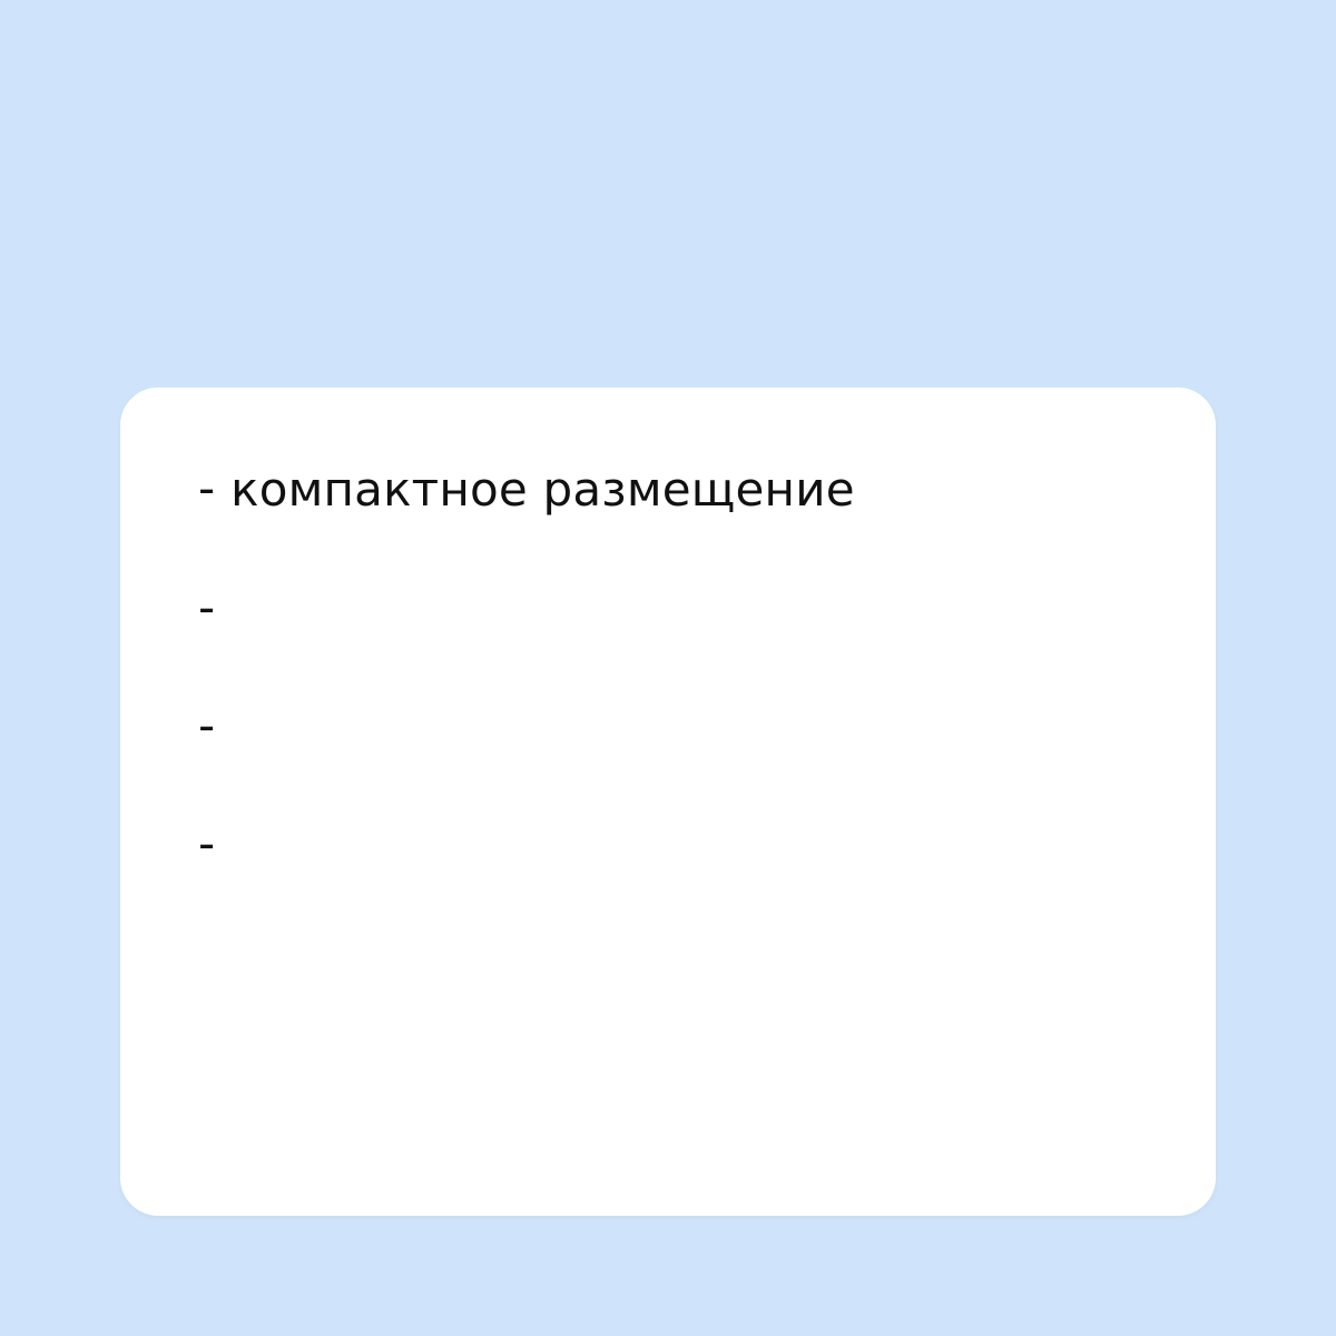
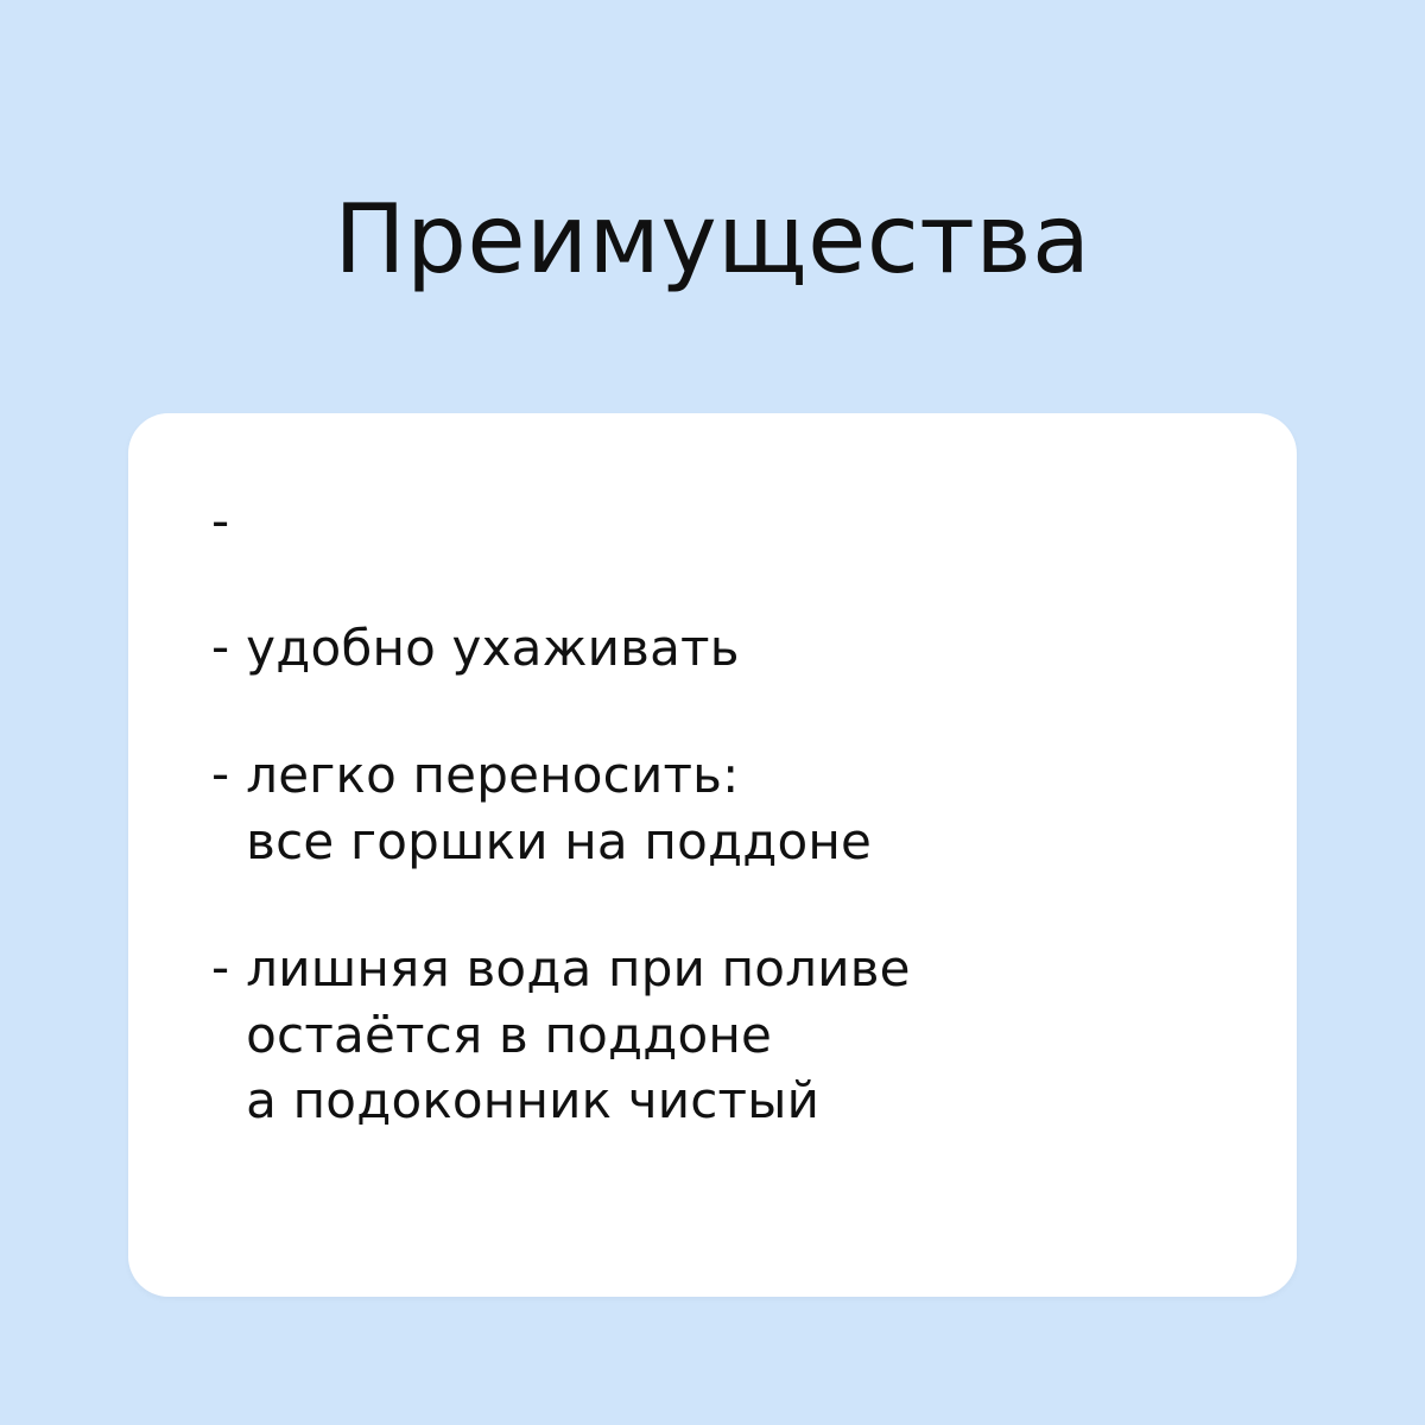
+ Преимущества
  -
- компактное размещение
  -
+ удобно ухаживать
  -
+ легко переносить:
+ все горшки на поддоне
  -
+ лишняя вода при поливе
+ остаётся в поддоне
+ а подоконник чистый
